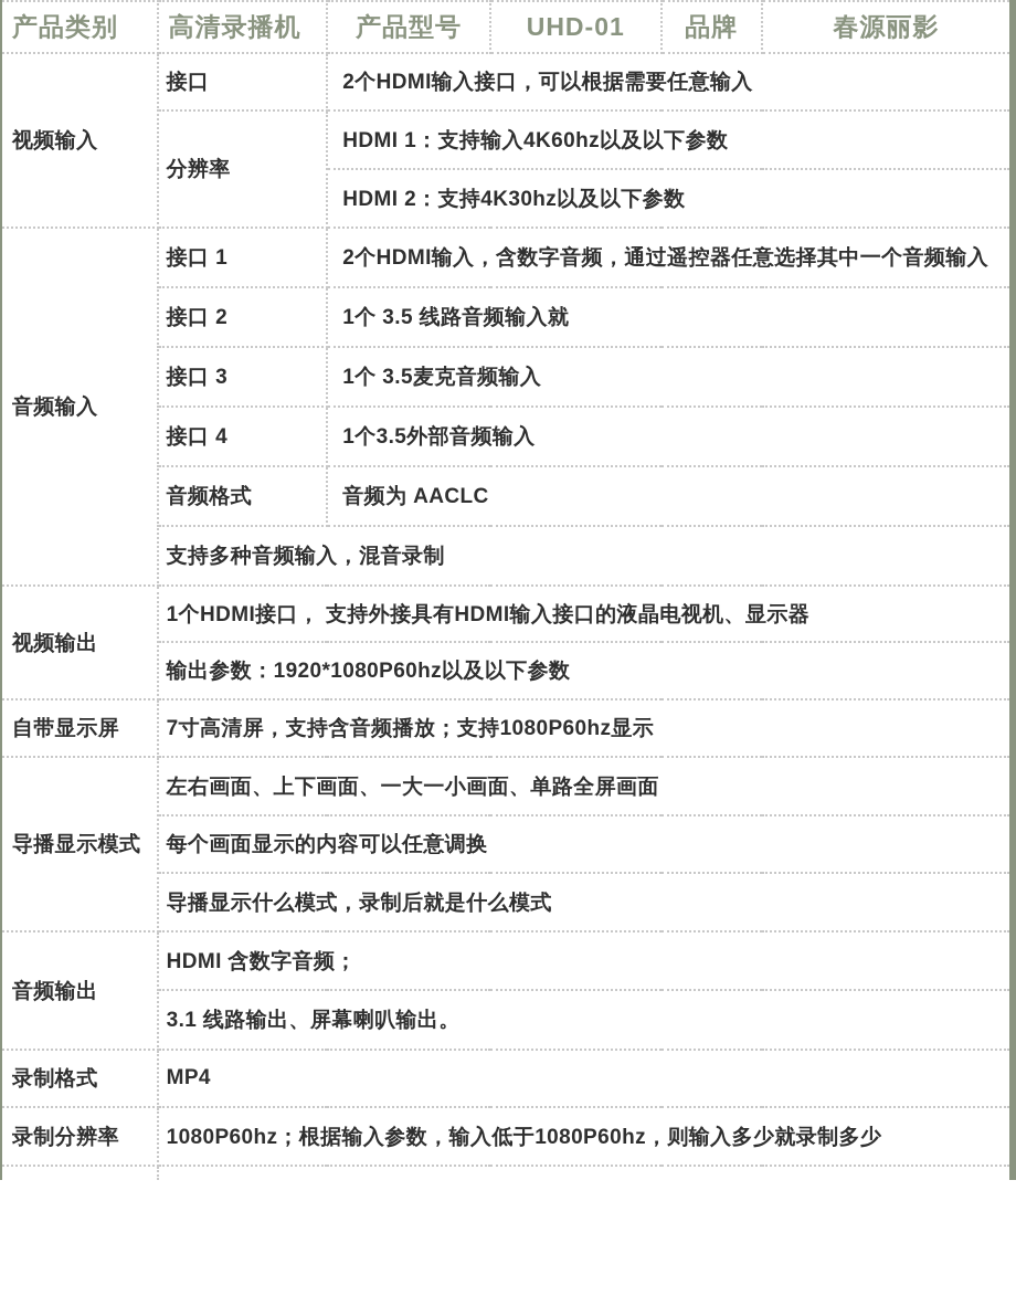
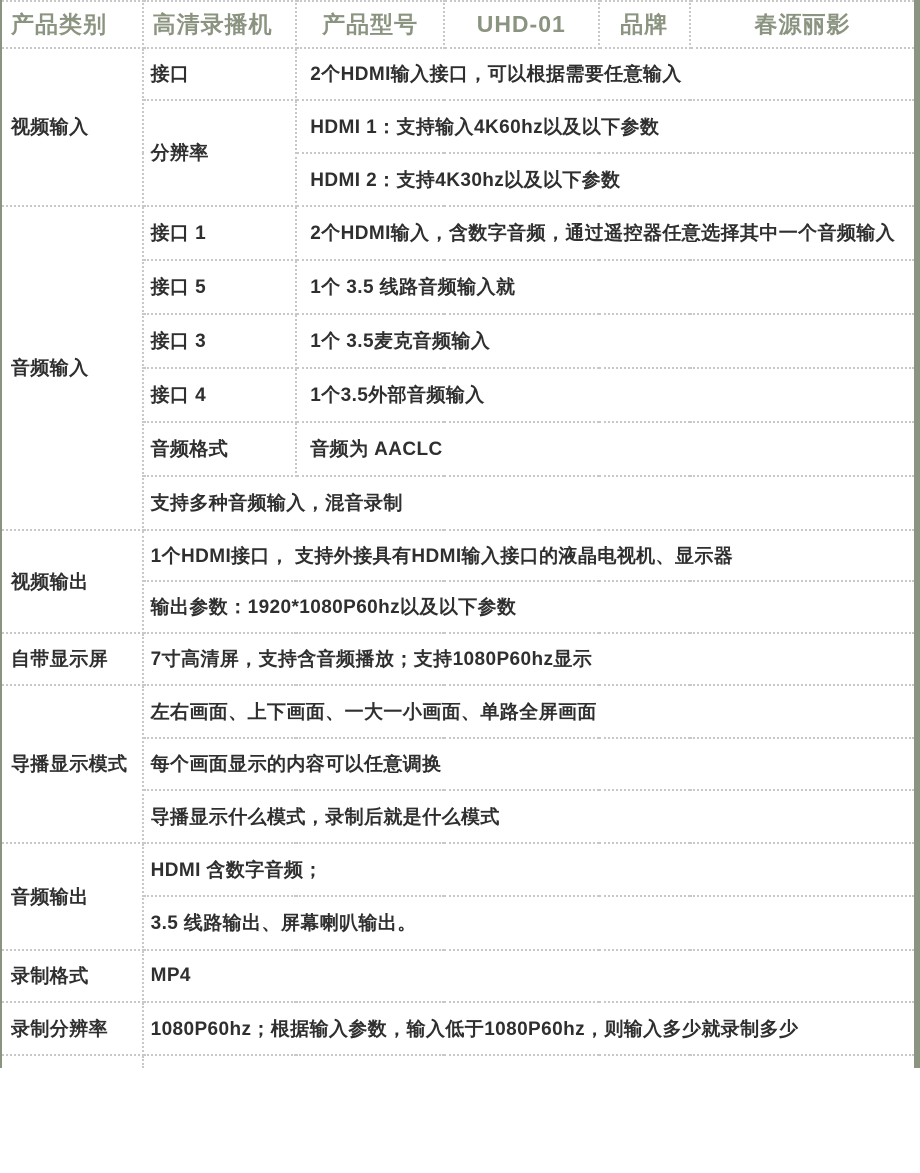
  产品类别	高清录播机	产品型号	UHD-01	品牌	春源丽影
  视频输入	接口	2个HDMI输入接口，可以根据需要任意输入
  分辨率	HDMI 1：支持输入4K60hz以及以下参数
  HDMI 2：支持4K30hz以及以下参数
  音频输入	接口 1	2个HDMI输入，含数字音频，通过遥控器任意选择其中一个音频输入
- 接口 2	1个 3.5 线路音频输入就
+ 接口 5	1个 3.5 线路音频输入就
  接口 3	1个 3.5麦克音频输入
  接口 4	1个3.5外部音频输入
  音频格式	音频为 AACLC
  支持多种音频输入，混音录制
  视频输出	1个HDMI接口， 支持外接具有HDMI输入接口的液晶电视机、显示器
  输出参数：1920*1080P60hz以及以下参数
  自带显示屏	7寸高清屏，支持含音频播放；支持1080P60hz显示
  导播显示模式	左右画面、上下画面、一大一小画面、单路全屏画面
  每个画面显示的内容可以任意调换
  导播显示什么模式，录制后就是什么模式
  音频输出	HDMI 含数字音频；
- 3.1 线路输出、屏幕喇叭输出。
+ 3.5 线路输出、屏幕喇叭输出。
  录制格式	MP4
  录制分辨率	1080P60hz；根据输入参数，输入低于1080P60hz，则输入多少就录制多少
